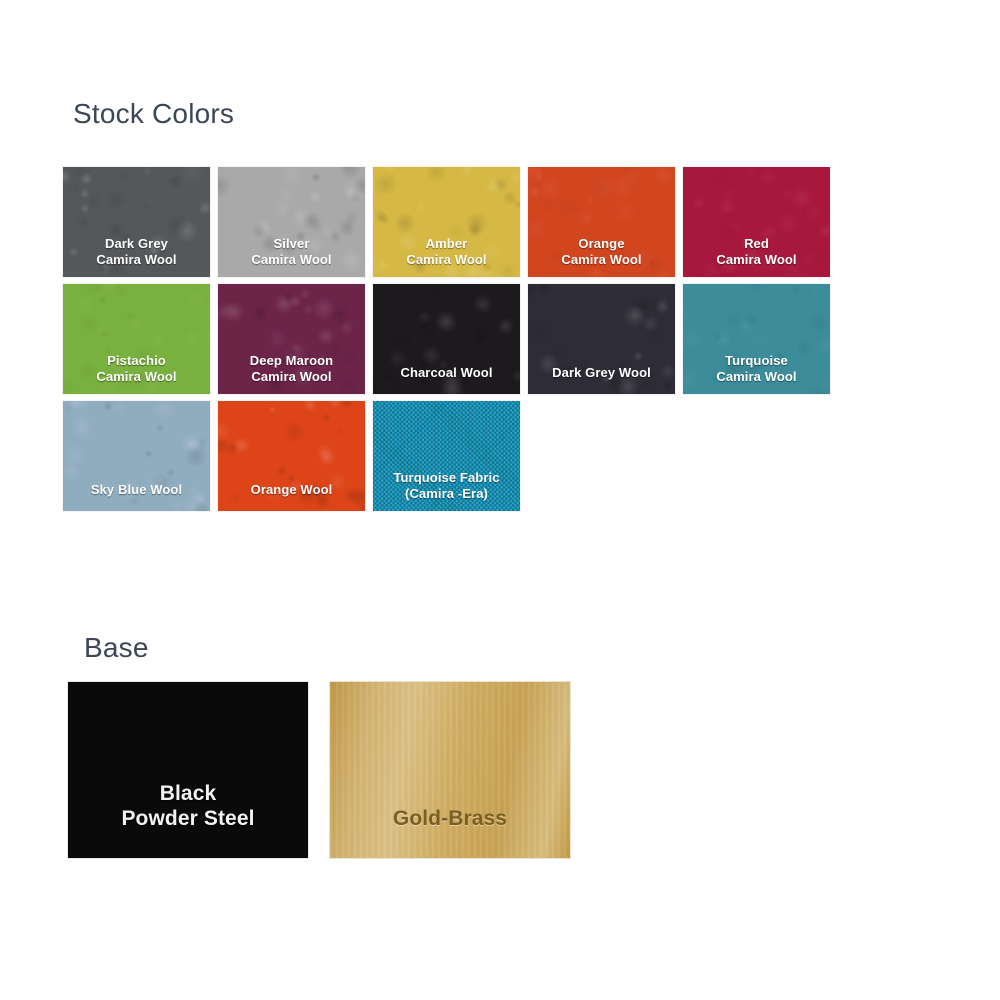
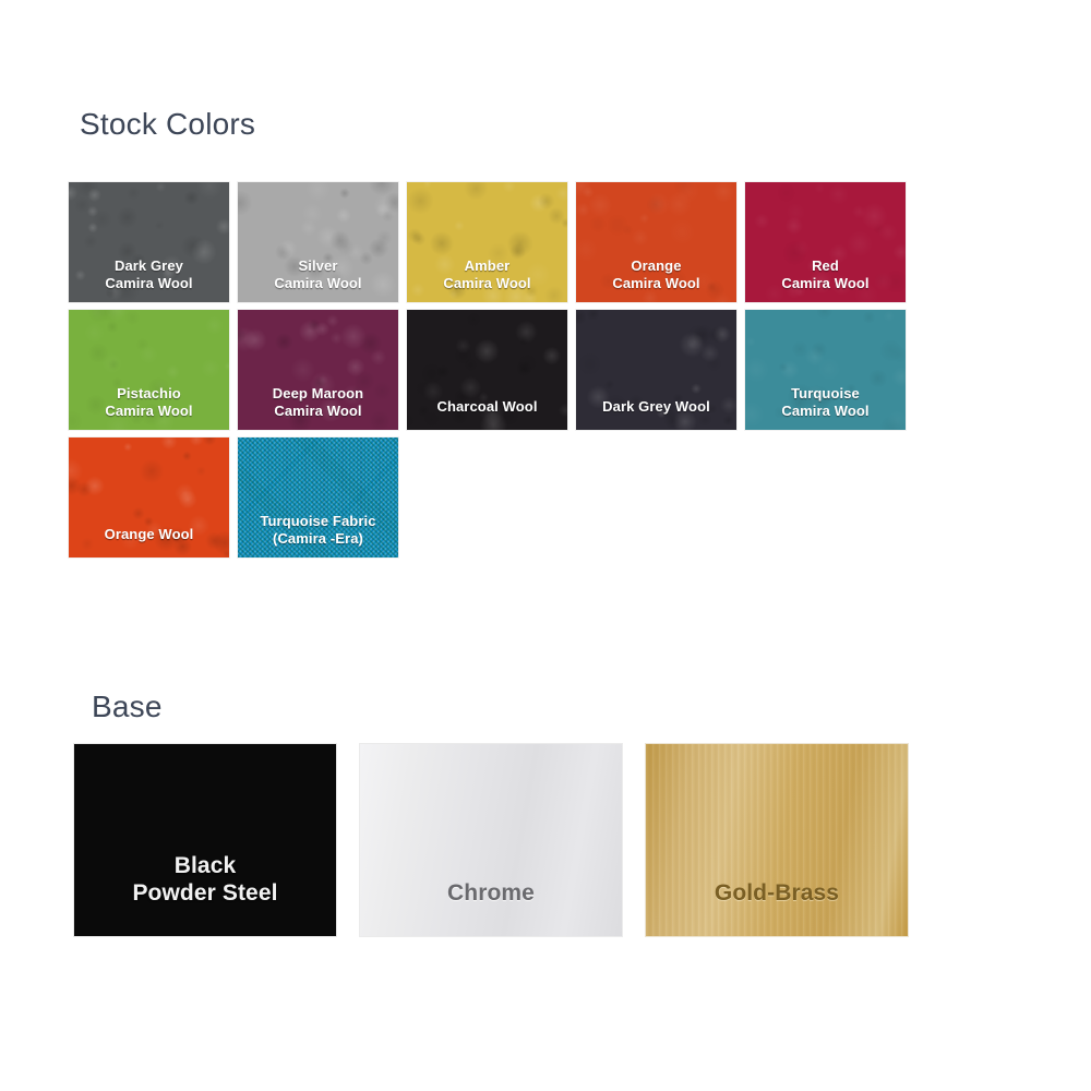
  Stock Colors
  Dark Grey
  Camira Wool
  Silver
  Camira Wool
  Amber
  Camira Wool
  Orange
  Camira Wool
  Red
  Camira Wool
  Pistachio
  Camira Wool
  Deep Maroon
  Camira Wool
  Charcoal Wool
  Dark Grey Wool
  Turquoise
  Camira Wool
- Sky Blue Wool
  Orange Wool
  Turquoise Fabric
  (Camira -Era)
  Base
  Black
  Powder Steel
+ Chrome
  Gold-Brass
